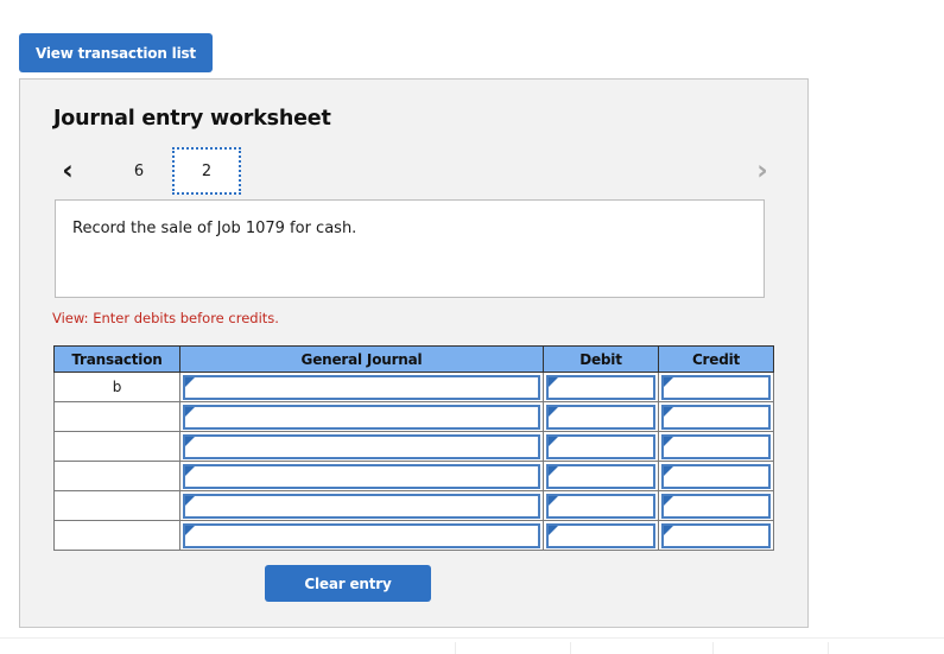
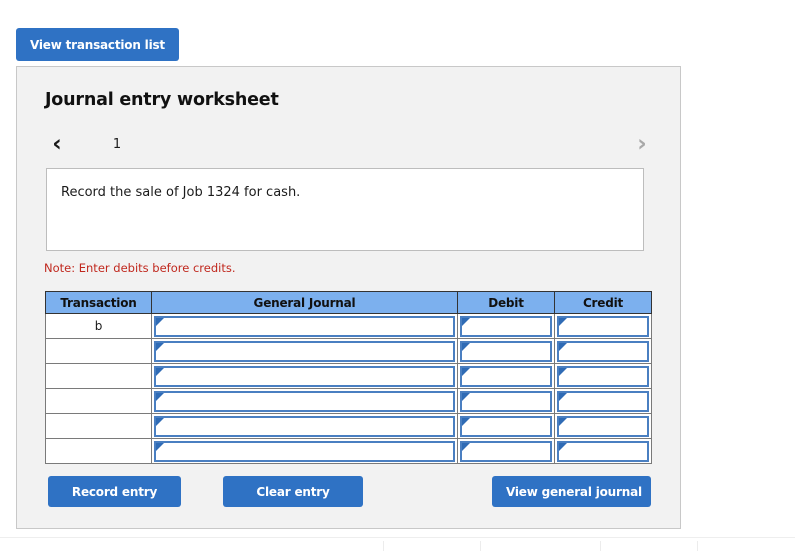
  View transaction list
  Journal entry worksheet
  ‹
- 6
+ 1
- 2
  ›
- Record the sale of Job 1079 for cash.
+ Record the sale of Job 1324 for cash.
- View: Enter debits before credits.
+ Note: Enter debits before credits.
  Transaction	General Journal	Debit	Credit
  b
+ Record entry
  Clear entry
+ View general journal
